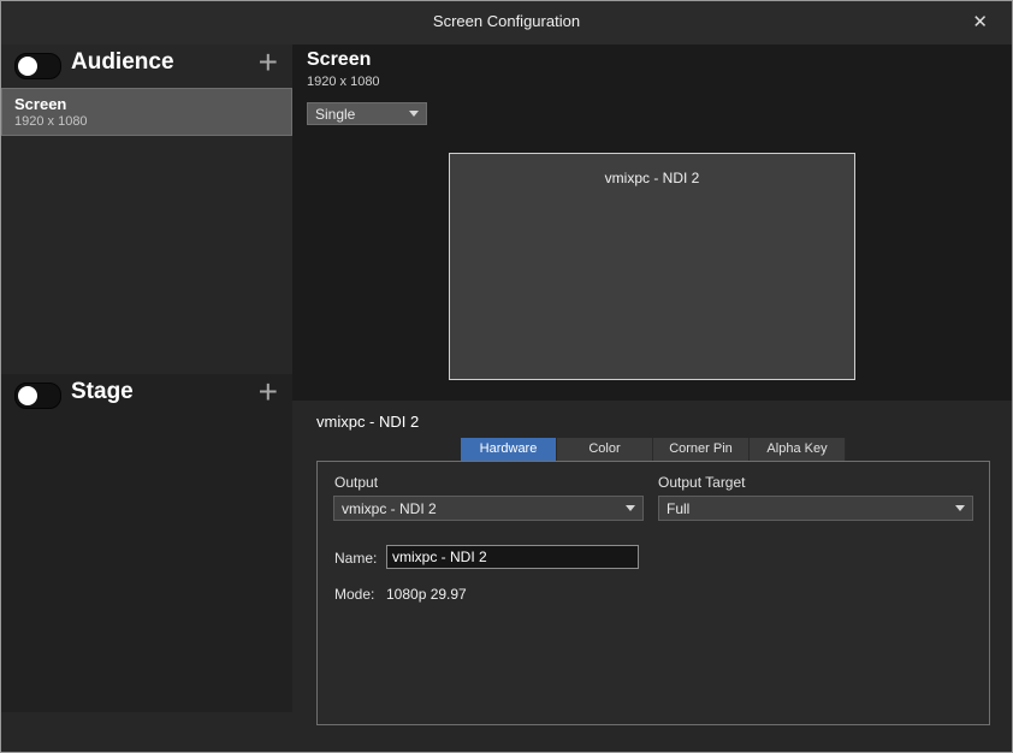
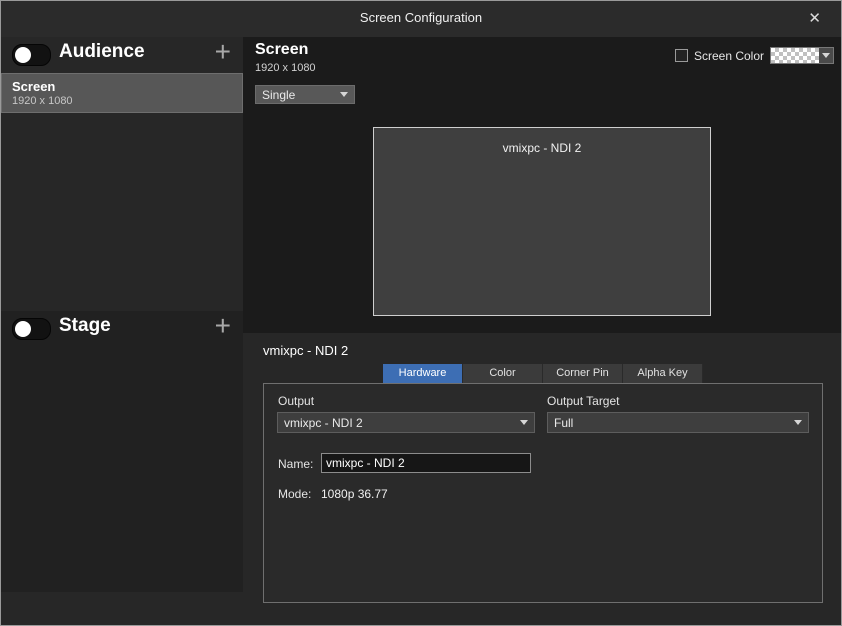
  Screen Configuration
  ✕
  Audience
  +
  Screen
  1920 x 1080
  Stage
  +
  Screen
  1920 x 1080
+ Screen Color
  Single
  vmixpc - NDI 2
  vmixpc - NDI 2
  Hardware
  Color
  Corner Pin
  Alpha Key
  Output
  vmixpc - NDI 2
  Output Target
  Full
  Name:
  vmixpc - NDI 2
  Mode:
- 1080p 29.97
+ 1080p 36.77
